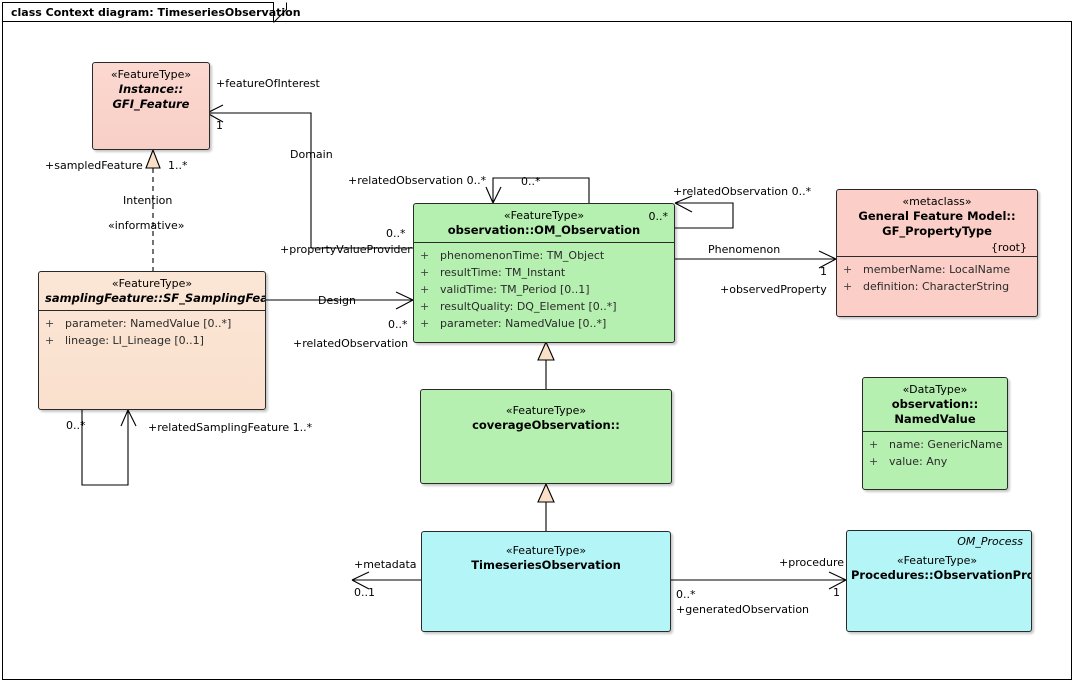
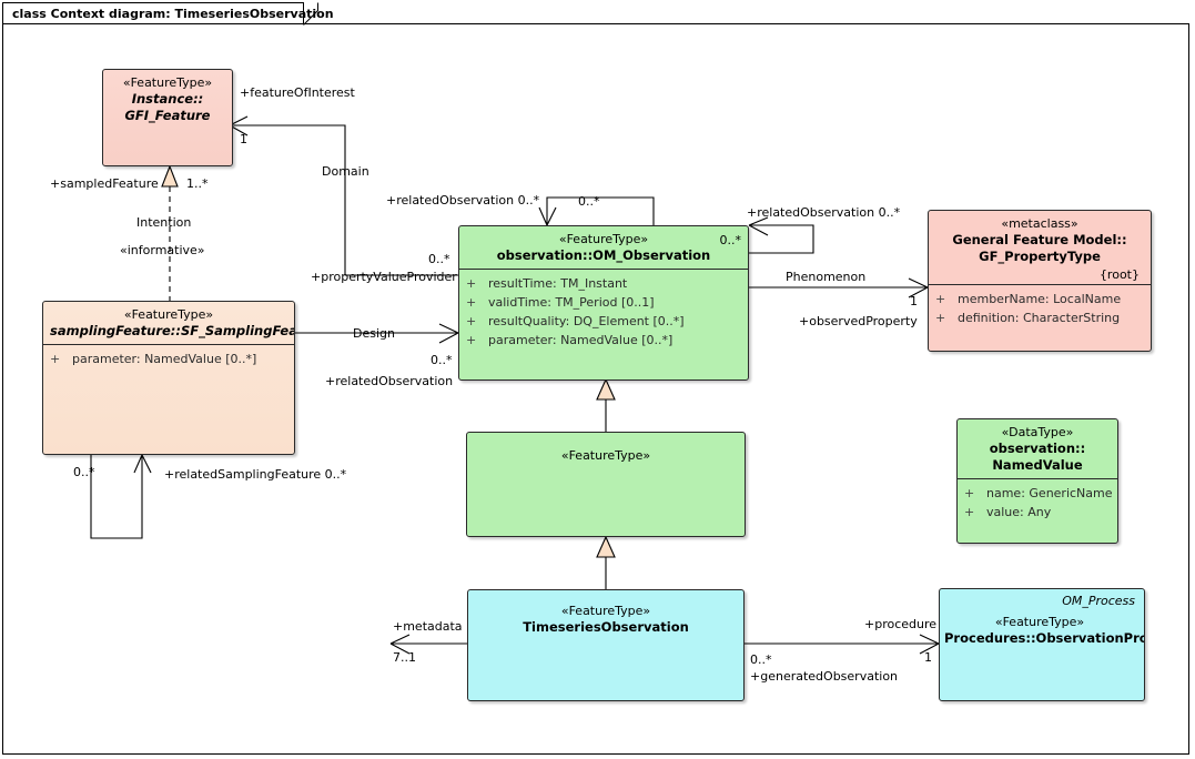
  class Context diagram: TimeseriesObservaton
  «FeatureType»
  Instance::
  GFI_Feature
  «FeatureType»
  samplingFeature::SF_SamplingFea
  + parameter: NamedValue [0..*]
- + lineage: LI_Lineage [0..1]
  «FeatureType»
  observation::OM_Observation
  0..*
- + phenomenonTime: TM_Object
  + resultTime: TM_Instant
  + validTime: TM_Period [0..1]
  + resultQuality: DQ_Element [0..*]
  + parameter: NamedValue [0..*]
  «metaclass»
  General Feature Model::
  GF_PropertyType
  {root}
  + memberName: LocalName
  + definition: CharacterString
  «FeatureType»
- coverageObservation::
  «DataType»
  observation::
  NamedValue
  + name: GenericName
  + value: Any
  «FeatureType»
  TimeseriesObservation
  OM_Process
  «FeatureType»
  Procedures::ObservationPro
  +featureOfInterest
  1
  Domain
  +sampledFeature
  1..*
  Intention
  «informative»
  +relatedObservation 0..*
  0..*
  +relatedObservation 0..*
  +propertyValueProvider
  0..*
  Design
  0..*
  +relatedObservation
  Phenomenon
  1
  +observedProperty
  0..*
- +relatedSamplingFeature 1..*
+ +relatedSamplingFeature 0..*
  +metadata
- 0..1
+ 7..1
  +procedure
  1
  0..*
  +generatedObservation
